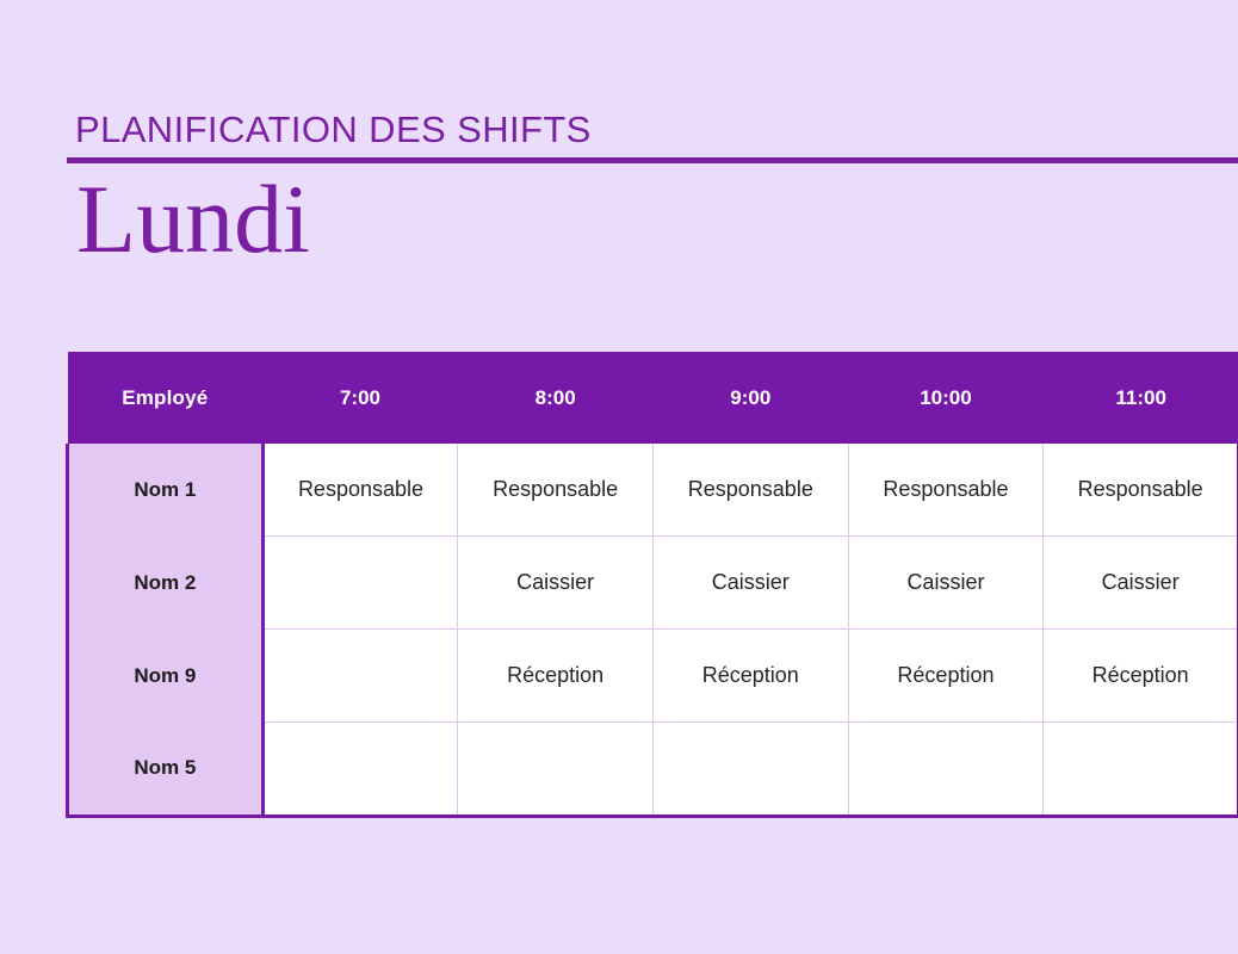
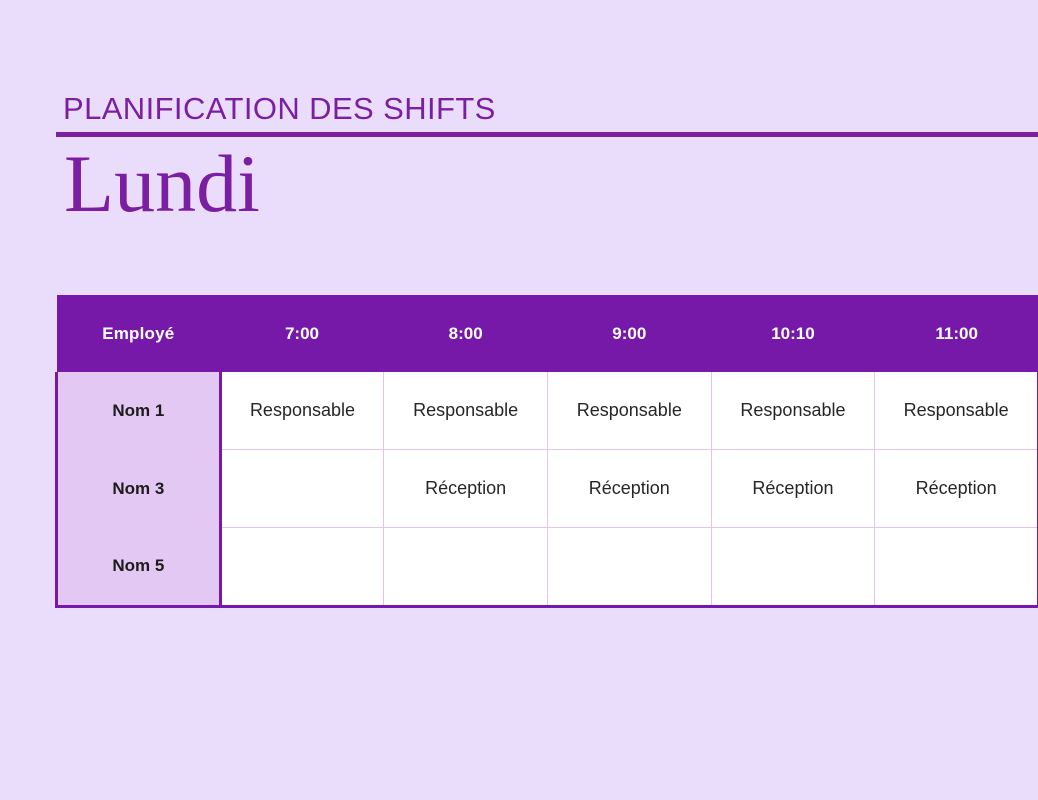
  PLANIFICATION DES SHIFTS
  Lundi
- Employé	7:00	8:00	9:00	10:00	11:00
+ Employé	7:00	8:00	9:00	10:10	11:00
  Nom 1	Responsable	Responsable	Responsable	Responsable	Responsable
- Nom 2		Caissier	Caissier	Caissier	Caissier
- Nom 9		Réception	Réception	Réception	Réception
+ Nom 3		Réception	Réception	Réception	Réception
  Nom 5
